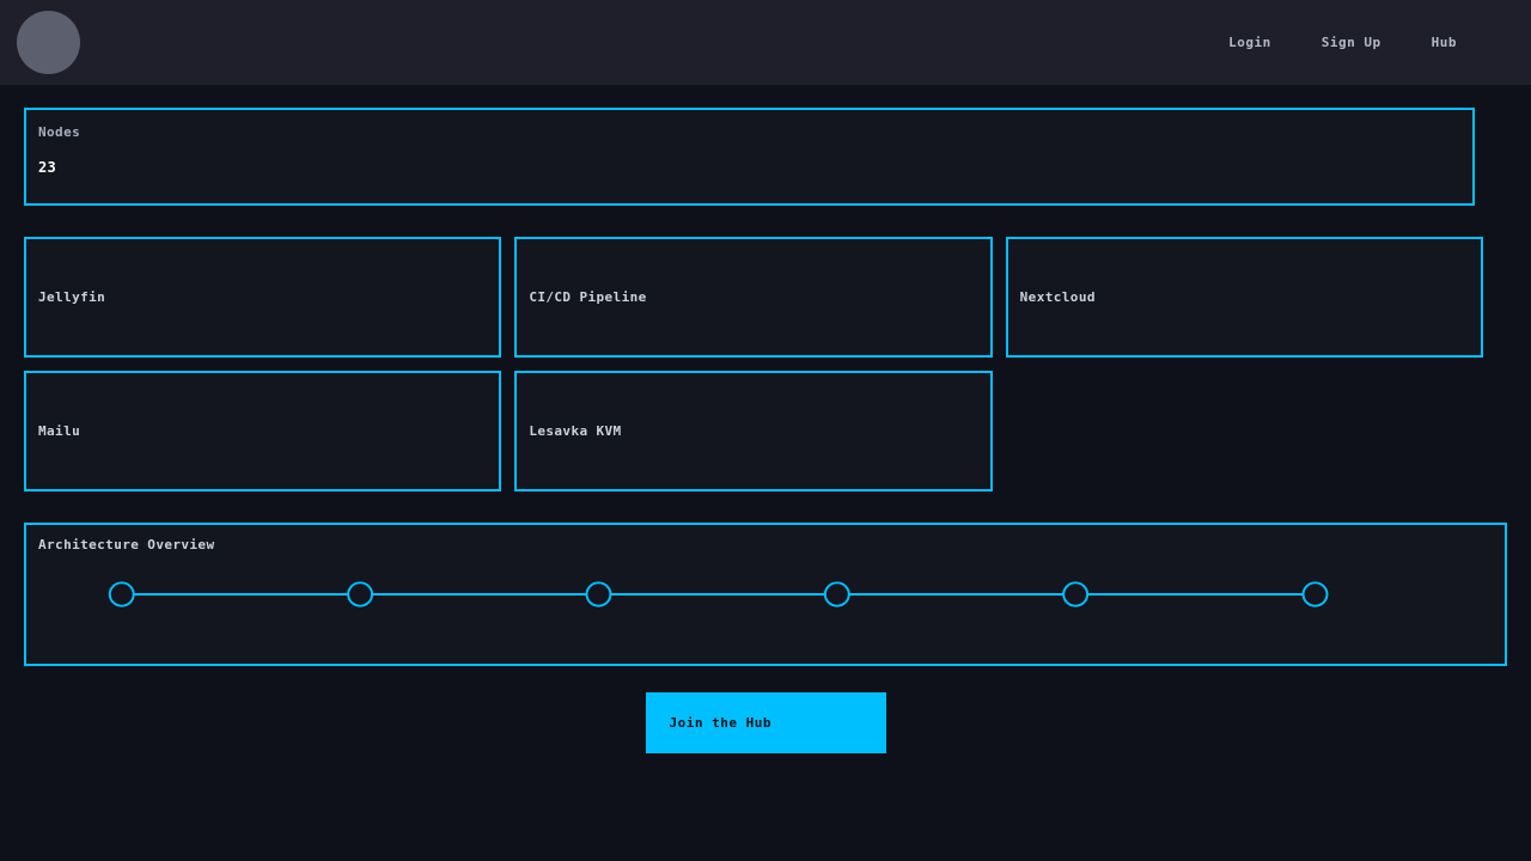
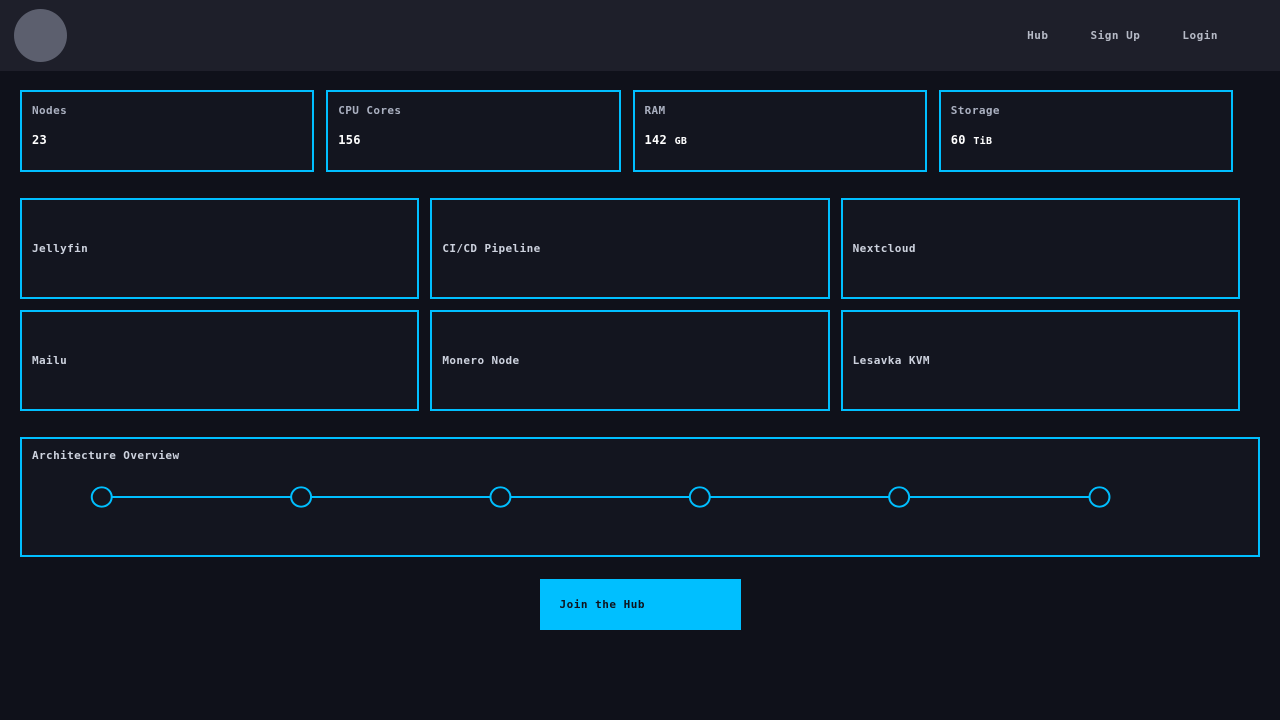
- Login
+ Hub
  Sign Up
- Hub
+ Login
  Nodes
  23
+ CPU Cores
+ 156
+ RAM
+ 142 GB
+ Storage
+ 60 TiB
  Jellyfin
  CI/CD Pipeline
  Nextcloud
  Mailu
+ Monero Node
  Lesavka KVM
  Architecture Overview
  Join the Hub
